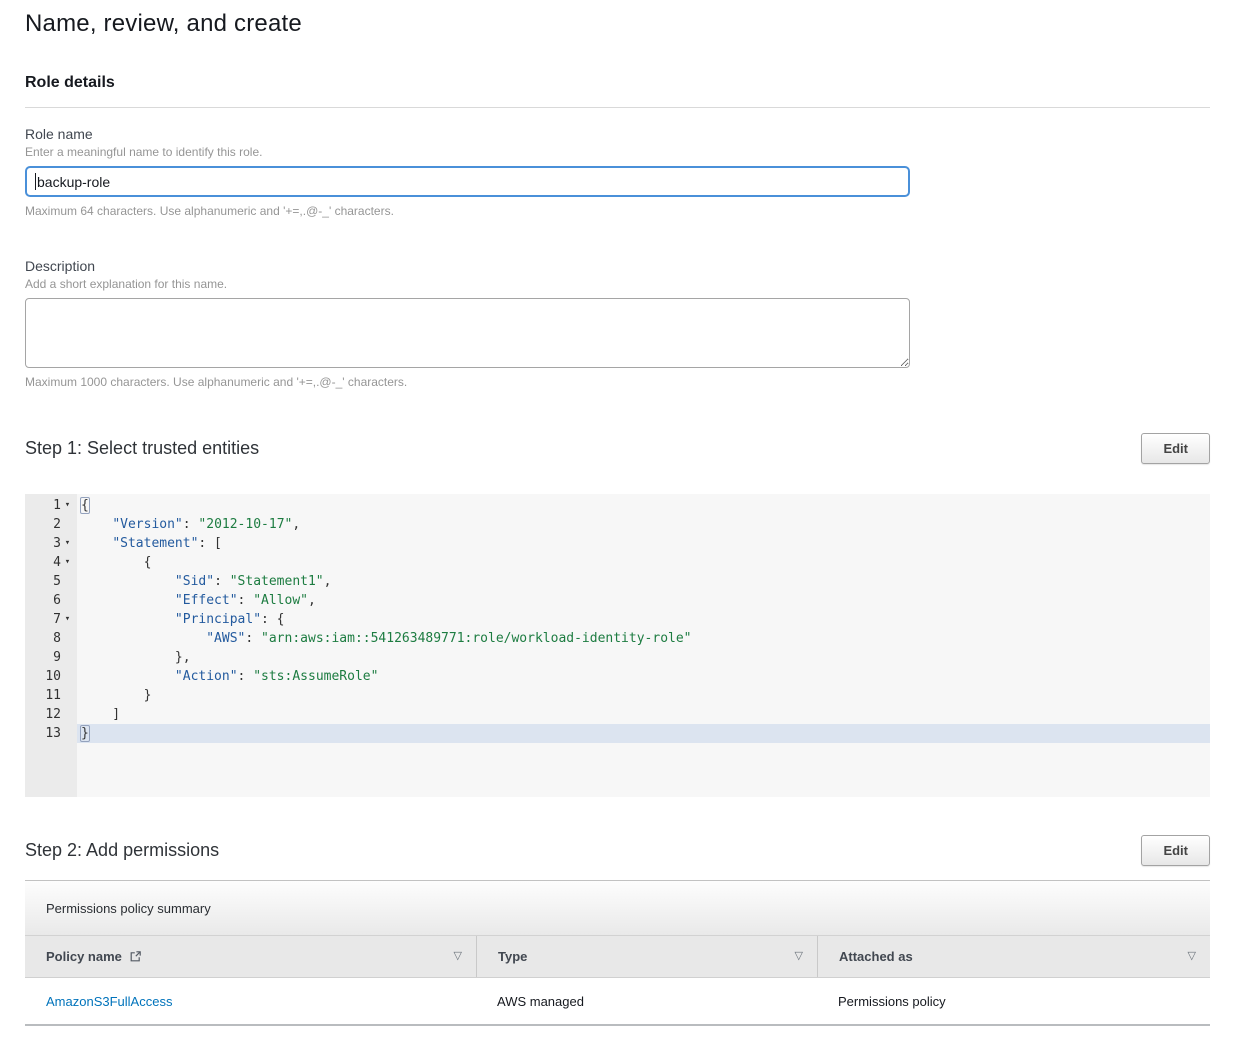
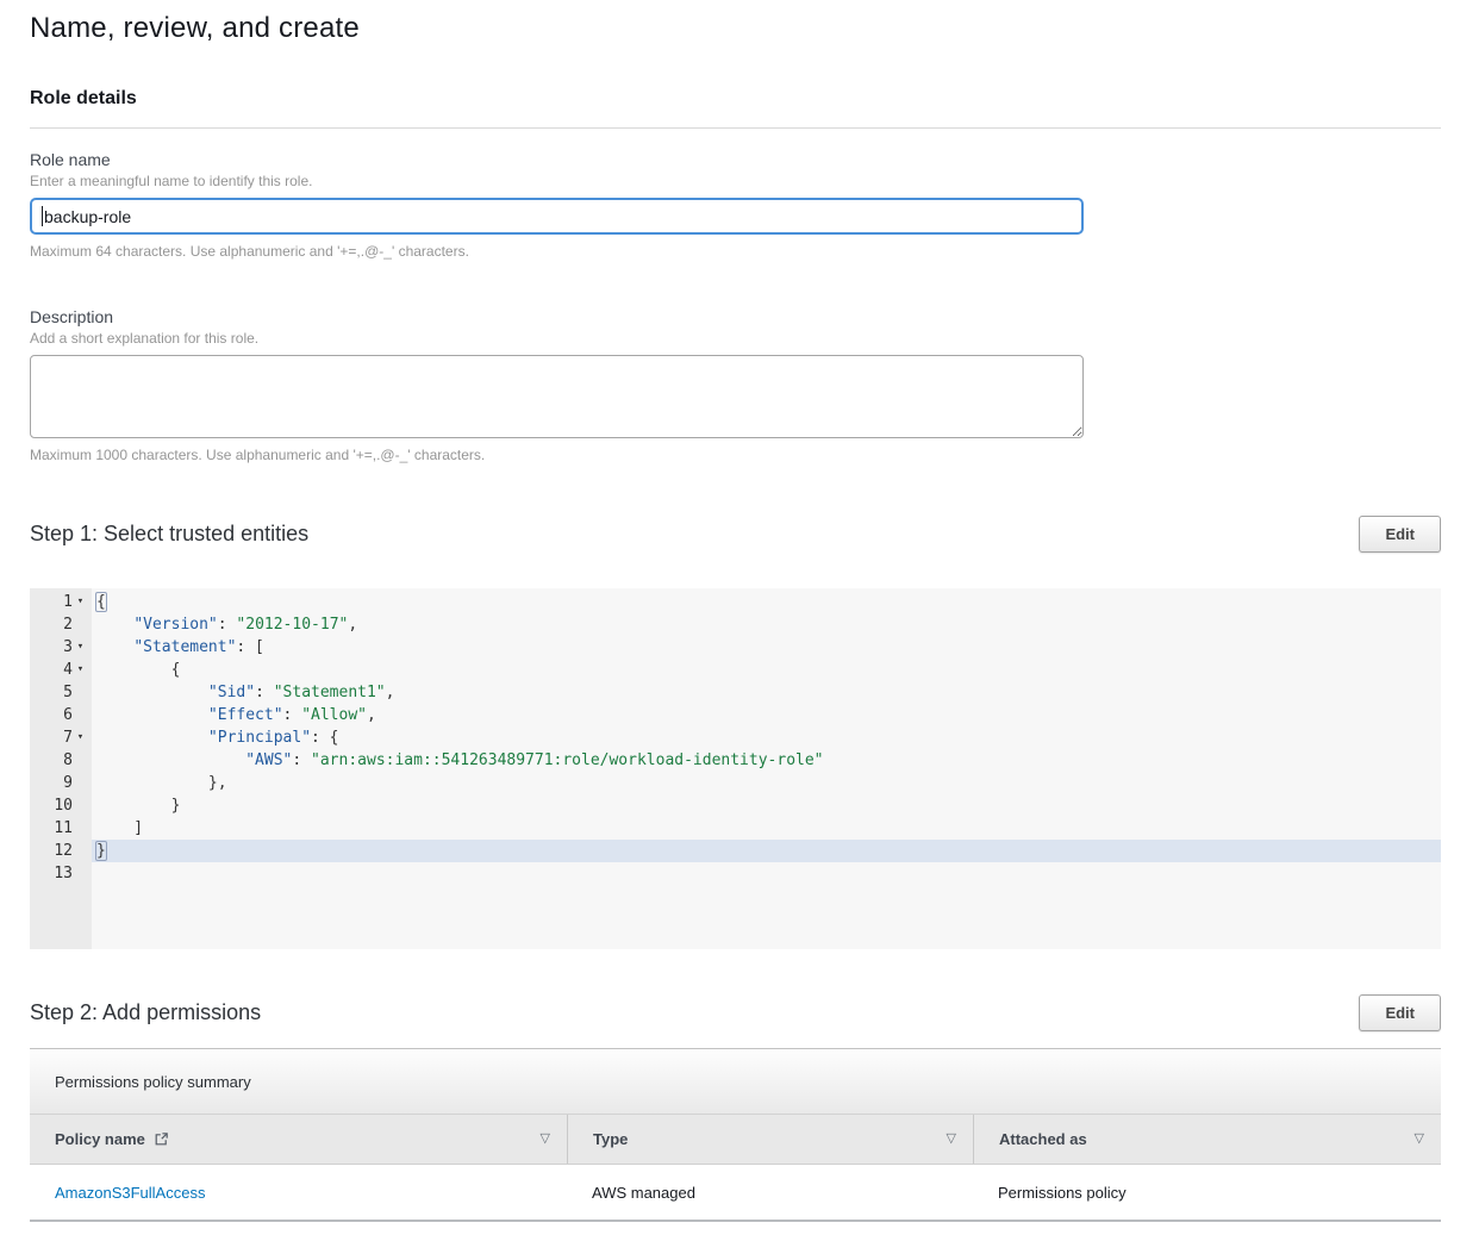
  Name, review, and create
  Role details
  Role name
  Enter a meaningful name to identify this role.
  backup-role
  Maximum 64 characters. Use alphanumeric and '+=,.@-_' characters.
  Description
- Add a short explanation for this name.
+ Add a short explanation for this role.
  Maximum 1000 characters. Use alphanumeric and '+=,.@-_' characters.
  Step 1: Select trusted entities
  Edit
  1
  ▾
  2
  3
  ▾
  4
  ▾
  5
  6
  7
  ▾
  8
  9
  10
  11
  12
  13
  {
  "Version": "2012-10-17",
  "Statement": [
  {
  "Sid": "Statement1",
  "Effect": "Allow",
  "Principal": {
  "AWS": "arn:aws:iam::541263489771:role/workload-identity-role"
  },
- "Action": "sts:AssumeRole"
  }
  ]
  }
  Step 2: Add permissions
  Edit
  Permissions policy summary
  Policy name
  ▽
  Type
  ▽
  Attached as
  ▽
  AmazonS3FullAccess
  AWS managed
  Permissions policy
